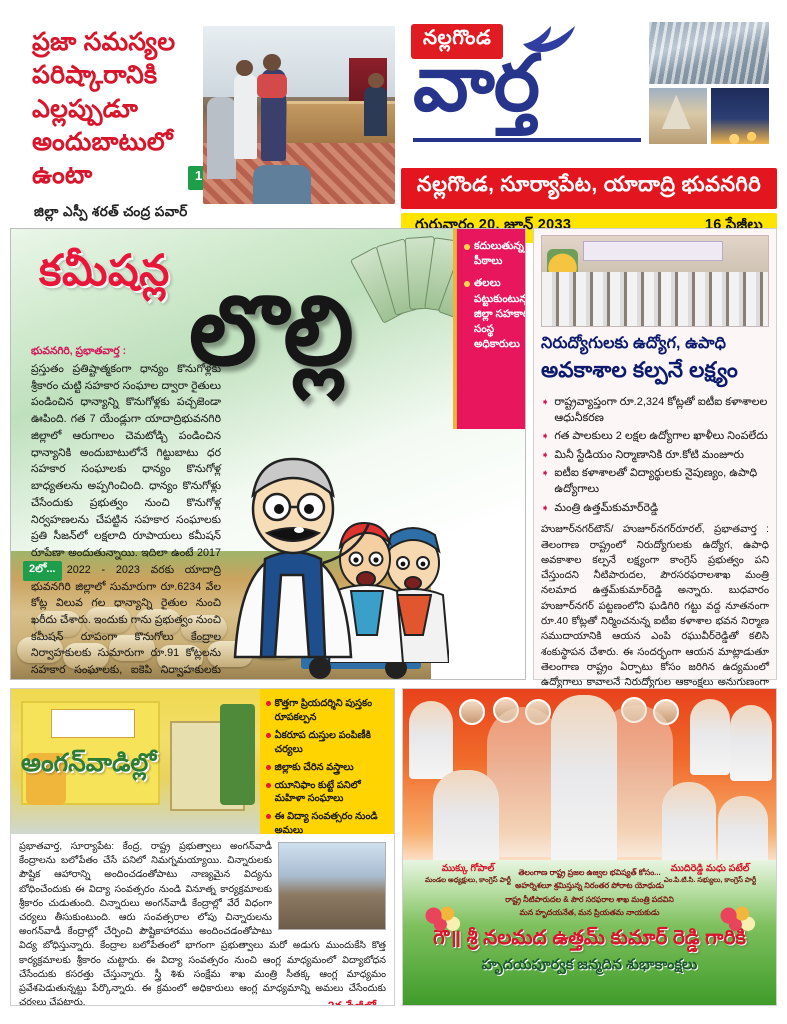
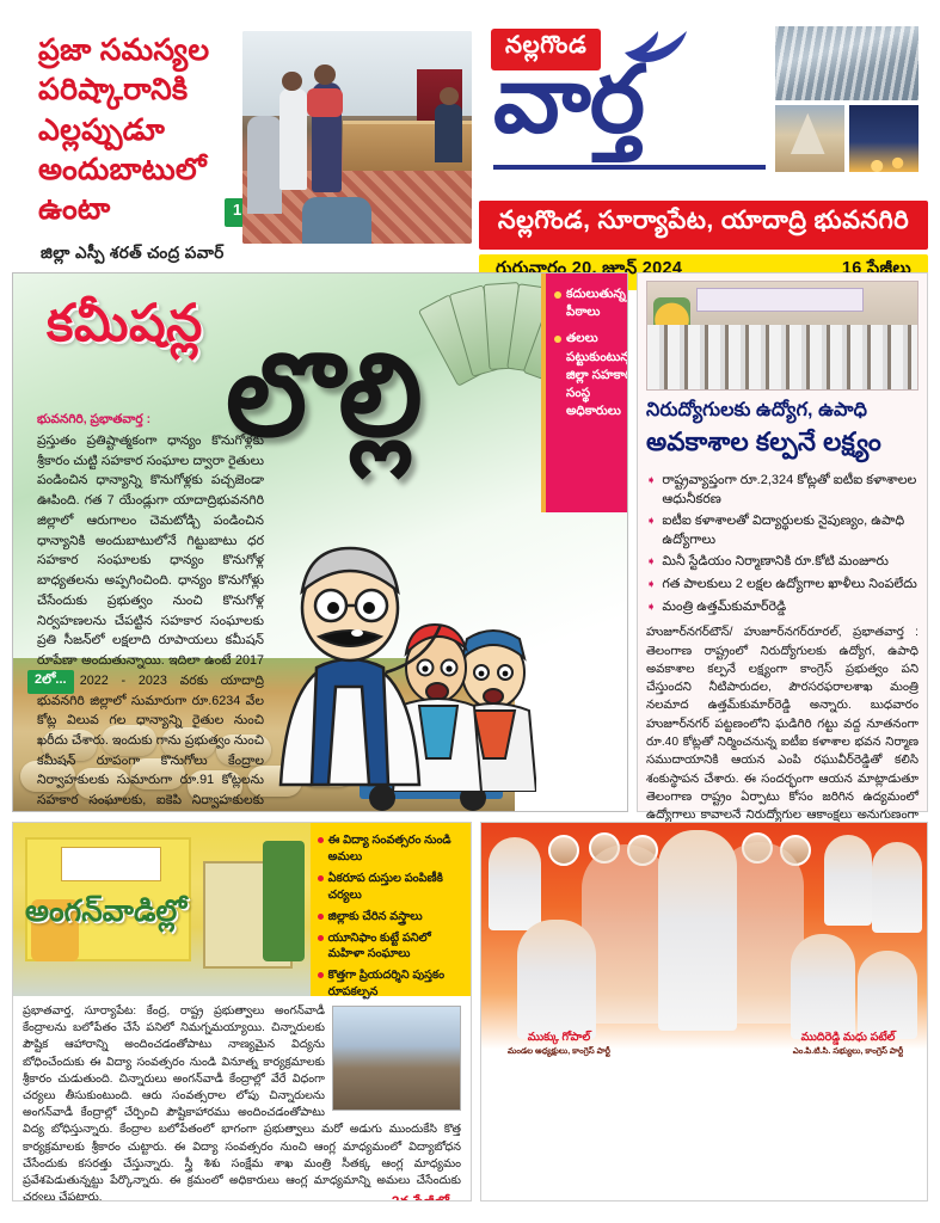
  ప్రజా సమస్యల పరిష్కారానికి ఎల్లప్పుడూ అందుబాటులో ఉంటా
  జిల్లా ఎస్పీ శరత్ చంద్ర పవార్
  నల్లగొండ
  వార్త
  నల్లగొండ, సూర్యాపేట, యాదాద్రి భువనగిరి
- గురువారం 20, జూన్ 2033
+ గురువారం 20, జూన్ 2024
  16 పేజీలు
  కమీషన్ల
  లొల్లి
  భువనగిరి, ప్రభాతవార్త :
  ప్రస్తుతం ప్రతిష్టాత్మకంగా ధాన్యం కొనుగోళ్లకు శ్రీకారం చుట్టి సహకార సంఘాల ద్వారా రైతులు పండించిన ధాన్యాన్ని కొనుగోళ్లకు పచ్చజెండా ఊపింది. గత 7 యేండ్లుగా యాదాద్రిభువనగిరి జిల్లాలో ఆరుగాలం చెమటోడ్చి పండించిన ధాన్యానికి అందుబాటులోనే గిట్టుబాటు ధర సహకార సంఘాలకు ధాన్యం కొనుగోళ్ల బాధ్యతలను అప్పగించింది. ధాన్యం కొనుగోళ్లు చేసేందుకు ప్రభుత్వం నుంచి కొనుగోళ్ల నిర్వహణలను చేపట్టిన సహకార సంఘాలకు ప్రతి సీజన్‌లో లక్షలాది రూపాయలు కమీషన్ రూపేణా అందుతున్నాయి. ఇదిలా ఉంటే 2017 2022 - 2023 వరకు యాదాద్రి భువనగిరి జిల్లాలో సుమారుగా రూ.6234 వేల కోట్ల విలువ గల ధాన్యాన్ని రైతుల నుంచి ఖరీదు చేశారు. ఇందుకు గాను ప్రభుత్వం నుంచి కమీషన్ రూపంగా కొనుగోలు కేంద్రాల నిర్వాహకులకు సుమారుగా రూ.91 కోట్లలను సహకార సంఘాలకు, ఐకెపి నిర్వాహకులకు
  2లో...
  కదులుతున్న పీఠాలు
  తలలు పట్టుకుంటున్న జిల్లా సహకా సంస్థ అధికారులు
  నిరుద్యోగులకు ఉద్యోగ, ఉపాధి
  అవకాశాల కల్పనే లక్ష్యం
  ➧
  రాష్ట్రవ్యాప్తంగా రూ.2,324 కోట్లతో ఐటీఐ కళాశాలల ఆధునీకరణ
  ➧
- గత పాలకులు 2 లక్షల ఉద్యోగాల ఖాళీలు నింపలేదు
+ ఐటీఐ కళాశాలతో విద్యార్థులకు నైపుణ్యం, ఉపాధి ఉద్యోగాలు
  ➧
  మినీ స్టేడియం నిర్మాణానికి రూ.కోటి మంజూరు
  ➧
- ఐటీఐ కళాశాలతో విద్యార్థులకు నైపుణ్యం, ఉపాధి ఉద్యోగాలు
+ గత పాలకులు 2 లక్షల ఉద్యోగాల ఖాళీలు నింపలేదు
  ➧
  మంత్రి ఉత్తమ్‌కుమార్‌రెడ్డి
  హుజూర్‌నగర్‌టౌన్/ హుజూర్‌నగర్‌రూరల్, ప్రభాతవార్త : తెలంగాణ రాష్ట్రంలో నిరుద్యోగులకు ఉద్యోగ, ఉపాధి అవకాశాల కల్పనే లక్ష్యంగా కాంగ్రెస్ ప్రభుత్వం పని చేస్తుందని నీటిపారుదల, పౌరసరఫరాలశాఖ మంత్రి నలమాద ఉత్తమ్‌కుమార్‌రెడ్డి అన్నారు. బుధవారం హుజూర్‌నగర్ పట్టణంలోని ఘడిగిరి గట్టు వద్ద నూతనంగా రూ.40 కోట్లతో నిర్మించనున్న ఐటీఐ కళాశాల భవన నిర్మాణ సముదాయానికి ఆయన ఎంపి రఘువీర్‌రెడ్డితో కలిసి శంకుస్థాపన చేశారు. ఈ సందర్భంగా ఆయన మాట్లాడుతూ తెలంగాణ రాష్ట్రం ఏర్పాటు కోసం జరిగిన ఉద్యమంలో ఉద్యోగాలు కావాలనే నిరుద్యోగుల ఆకాంక్షలు అనుగుణంగా
  అంగన్‌వాడిల్లో
- కొత్తగా ప్రియదర్శిని పుస్తకం రూపకల్పన
+ ఈ విద్యా సంవత్సరం నుండి అమలు
  ఏకరూప దుస్తుల పంపిణీకి చర్యలు
  జిల్లాకు చేరిన వస్త్రాలు
  యూనిఫాం కుట్టే పనిలో మహిళా సంఘాలు
- ఈ విద్యా సంవత్సరం నుండి అమలు
+ కొత్తగా ప్రియదర్శిని పుస్తకం రూపకల్పన
  ప్రభాతవార్త, సూర్యాపేట: కేంద్ర, రాష్ట్ర ప్రభుత్వాలు అంగన్‌వాడీ కేంద్రాలను బలోపేతం చేసే పనిలో నిమగ్నమయ్యాయి. చిన్నారులకు పౌష్టిక ఆహారాన్ని అందించడంతోపాటు నాణ్యమైన విద్యను బోధించేందుకు ఈ విద్యా సంవత్సరం నుండి వినూత్న కార్యక్రమాలకు శ్రీకారం చుడుతుంది. చిన్నారులు అంగన్‌వాడీ కేంద్రాల్లో వేరే విధంగా చర్యలు తీసుకుంటుంది. ఆరు సంవత్సరాల లోపు చిన్నారులను అంగన్‌వాడీ కేంద్రాల్లో చేర్పించి పౌష్టికాహారము అందించడంతోపాటు విద్య బోధిస్తున్నారు. కేంద్రాల బలోపేతంలో భాగంగా ప్రభుత్వాలు మరో అడుగు ముందుకేసి కొత్త కార్యక్రమాలకు శ్రీకారం చుట్టారు. ఈ విద్యా సంవత్సరం నుంచి ఆంగ్ల మాధ్యమంలో విద్యాబోధన చేసేందుకు కసరత్తు చేస్తున్నారు. స్త్రీ శిశు సంక్షేమ శాఖ మంత్రి సీతక్క ఆంగ్ల మాధ్యమం ప్రవేశపెడుతున్నట్టు పేర్కొన్నారు. ఈ క్రమంలో అధికారులు ఆంగ్ల మాధ్యమాన్ని అమలు చేసేందుకు చర్యలు చేపట్టారు.
- తెలంగాణ రాష్ట్ర ప్రజల ఉజ్వల భవిష్యత్ కోసం...
- అహర్నిశలూ శ్రమిస్తున్న నిరంతర పోరాట యోధుడు
- రాష్ట్ర నీటిపారుదల & పౌర సరఫరాల శాఖ మంత్రి పదవిని
- మన హృదయనేత, మన ప్రియతమ నాయకుడు
- గౌ॥ శ్రీ నలమద ఉత్తమ్ కుమార్ రెడ్డి గారికి
- హృదయపూర్వక జన్మదిన శుభాకాంక్షలు
  ముక్కు గోపాల్
  ముదిరెడ్డి మధు పటేల్
